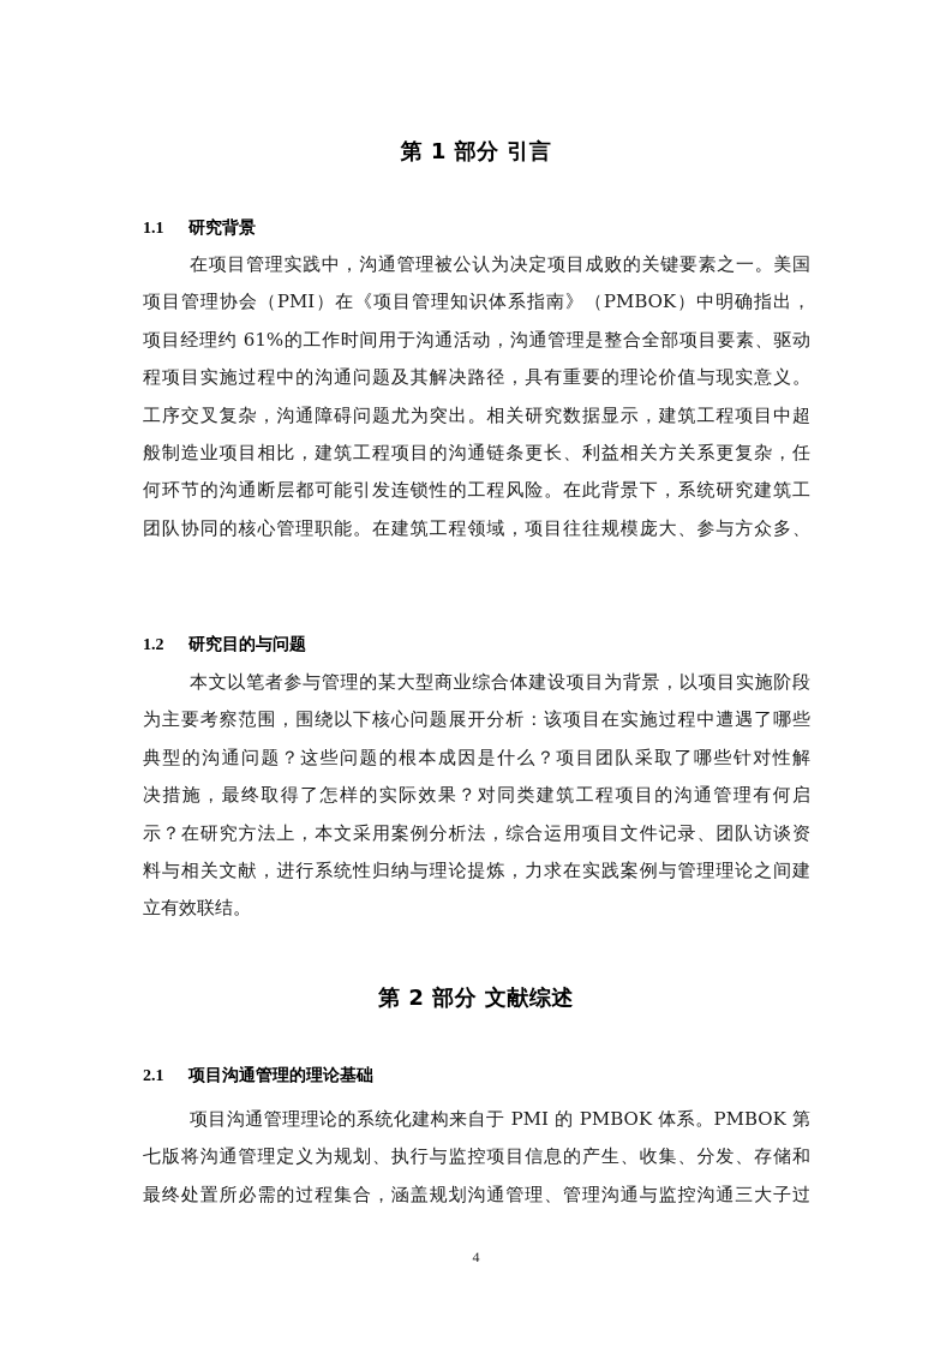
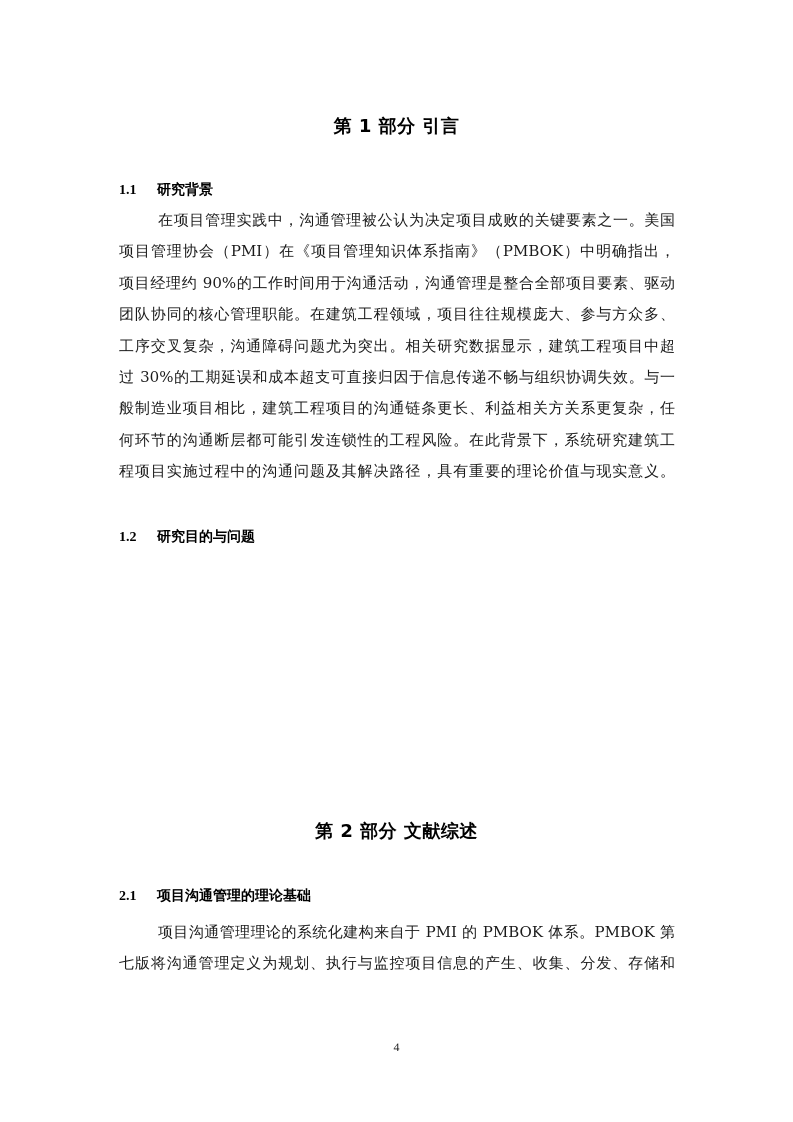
  第 1 部分 引言
  1.1 研究背景
  在项目管理实践中，沟通管理被公认为决定项目成败的关键要素之一。美国
  项目管理协会（PMI）在《项目管理知识体系指南》（PMBOK）中明确指出，
- 项目经理约 61%的工作时间用于沟通活动，沟通管理是整合全部项目要素、驱动
+ 项目经理约 90%的工作时间用于沟通活动，沟通管理是整合全部项目要素、驱动
- 程项目实施过程中的沟通问题及其解决路径，具有重要的理论价值与现实意义。
+ 团队协同的核心管理职能。在建筑工程领域，项目往往规模庞大、参与方众多、
  工序交叉复杂，沟通障碍问题尤为突出。相关研究数据显示，建筑工程项目中超
+ 过 30%的工期延误和成本超支可直接归因于信息传递不畅与组织协调失效。与一
  般制造业项目相比，建筑工程项目的沟通链条更长、利益相关方关系更复杂，任
  何环节的沟通断层都可能引发连锁性的工程风险。在此背景下，系统研究建筑工
- 团队协同的核心管理职能。在建筑工程领域，项目往往规模庞大、参与方众多、
+ 程项目实施过程中的沟通问题及其解决路径，具有重要的理论价值与现实意义。
  1.2 研究目的与问题
- 本文以笔者参与管理的某大型商业综合体建设项目为背景，以项目实施阶段
- 为主要考察范围，围绕以下核心问题展开分析：该项目在实施过程中遭遇了哪些
- 典型的沟通问题？这些问题的根本成因是什么？项目团队采取了哪些针对性解
- 决措施，最终取得了怎样的实际效果？对同类建筑工程项目的沟通管理有何启
- 示？在研究方法上，本文采用案例分析法，综合运用项目文件记录、团队访谈资
- 料与相关文献，进行系统性归纳与理论提炼，力求在实践案例与管理理论之间建
- 立有效联结。
  第 2 部分 文献综述
  2.1 项目沟通管理的理论基础
  项目沟通管理理论的系统化建构来自于 PMI 的 PMBOK 体系。PMBOK 第
  七版将沟通管理定义为规划、执行与监控项目信息的产生、收集、分发、存储和
- 最终处置所必需的过程集合，涵盖规划沟通管理、管理沟通与监控沟通三大子过
  4
